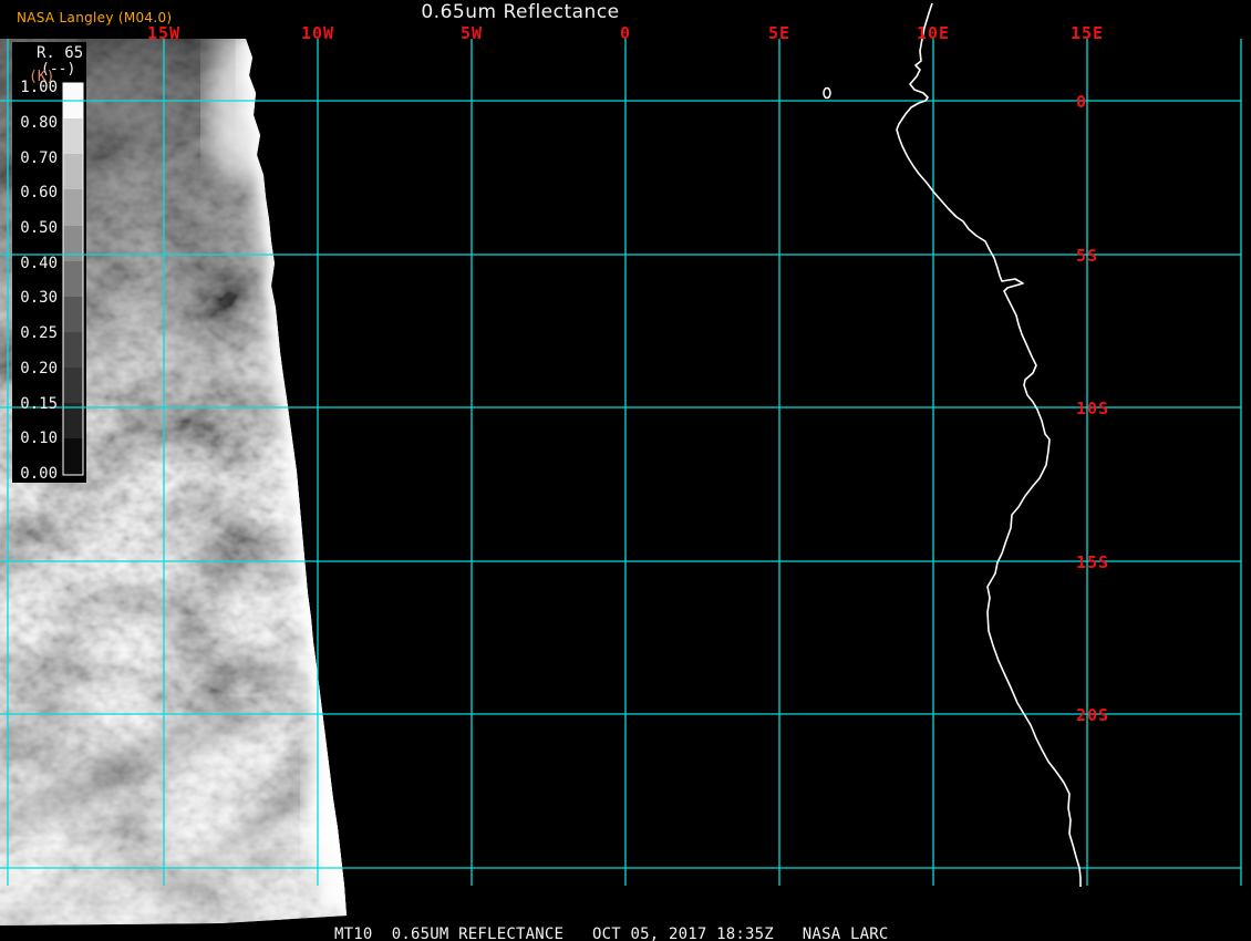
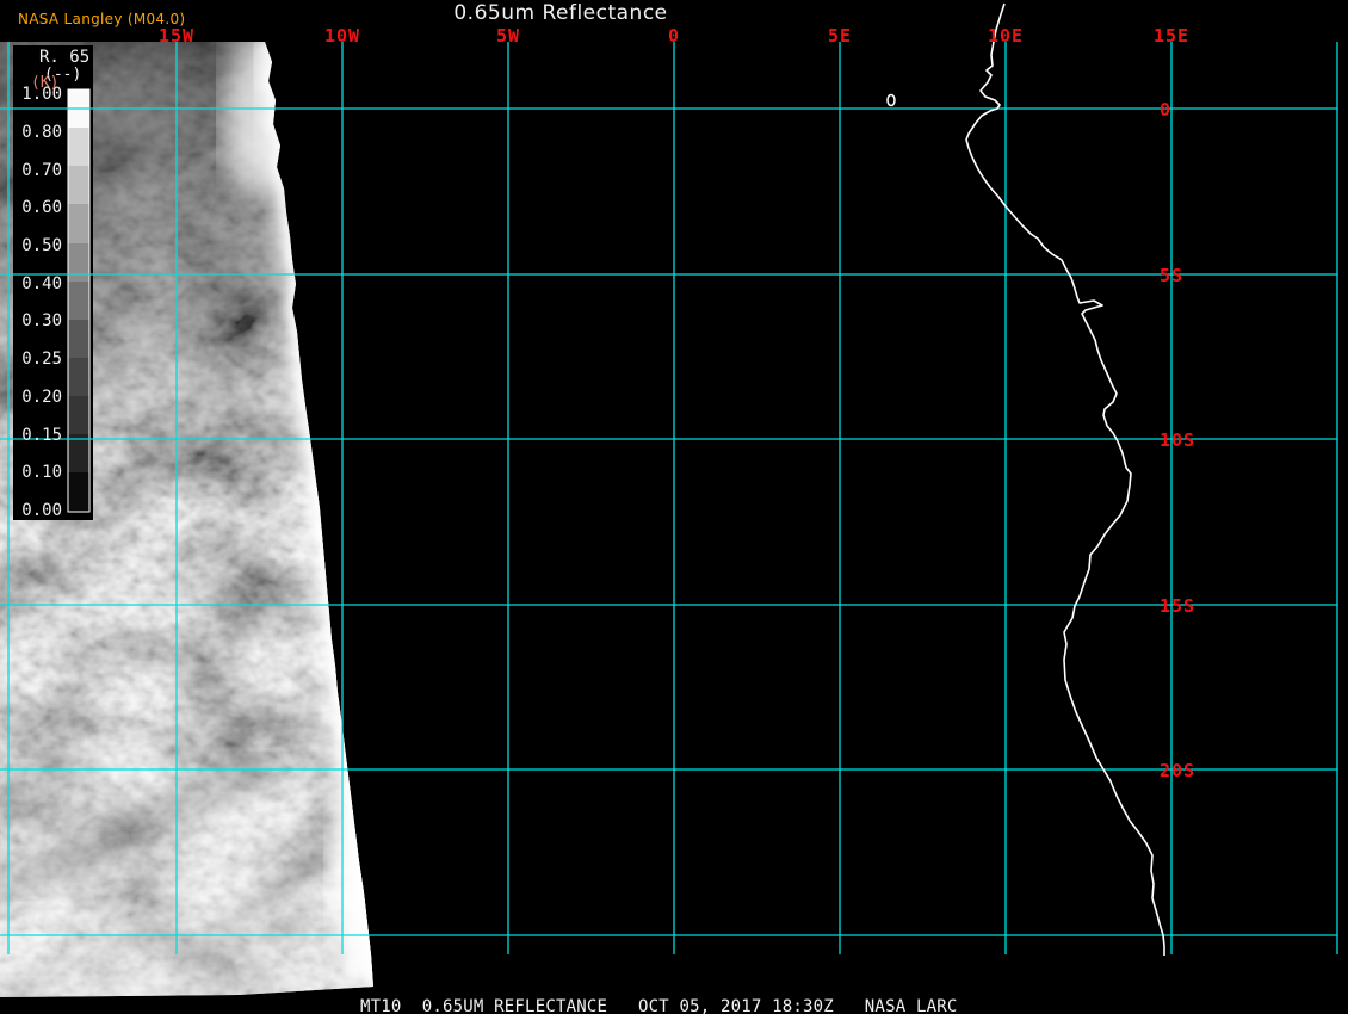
  NASA Langley (M04.0)
  0.65um Reflectance
  15W
  10W
  5W
  0
  5E
  10E
  15E
  0
  5S
  10S
  15S
  20S
  R. 65
  (--)
  (K)
  1.00
  0.80
  0.70
  0.60
  0.50
  0.40
  0.30
  0.25
  0.20
  0.15
  0.10
  0.00
- MT10 0.65UM REFLECTANCE OCT 05, 2017 18:35Z NASA LARC
+ MT10 0.65UM REFLECTANCE OCT 05, 2017 18:30Z NASA LARC
